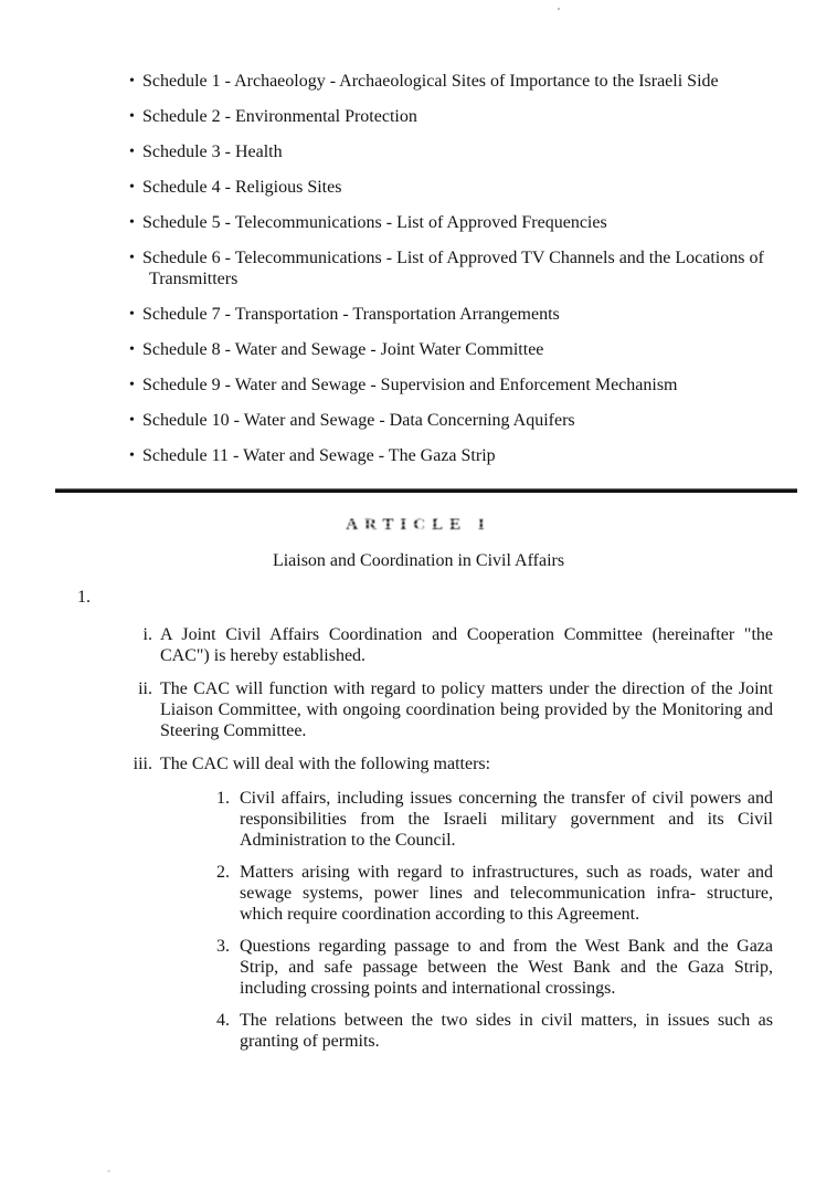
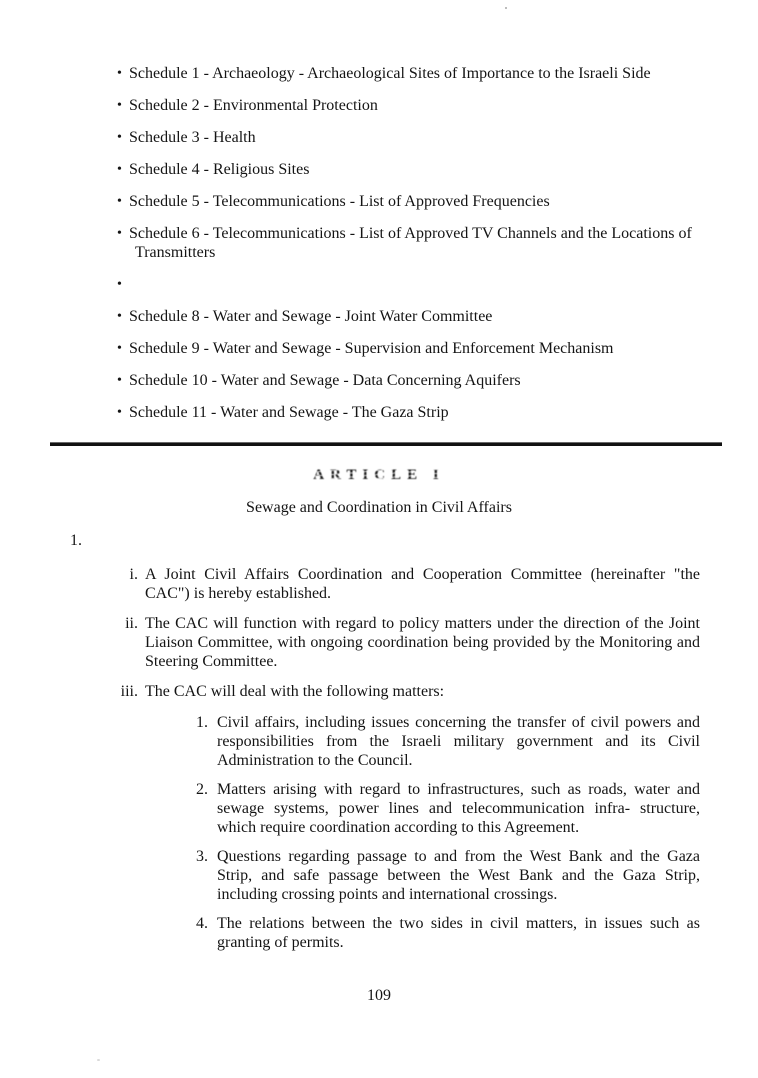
  •
  Schedule 1 - Archaeology - Archaeological Sites of Importance to the Israeli Side
  •
  Schedule 2 - Environmental Protection
  •
  Schedule 3 - Health
  •
  Schedule 4 - Religious Sites
  •
  Schedule 5 - Telecommunications - List of Approved Frequencies
  •
  Schedule 6 - Telecommunications - List of Approved TV Channels and the Locations of Transmitters
  •
- Schedule 7 - Transportation - Transportation Arrangements
  •
  Schedule 8 - Water and Sewage - Joint Water Committee
  •
  Schedule 9 - Water and Sewage - Supervision and Enforcement Mechanism
  •
  Schedule 10 - Water and Sewage - Data Concerning Aquifers
  •
  Schedule 11 - Water and Sewage - The Gaza Strip
  ARTICLE I
- Liaison and Coordination in Civil Affairs
+ Sewage and Coordination in Civil Affairs
  1.
  i.
  A Joint Civil Affairs Coordination and Cooperation Committee (hereinafter "the CAC") is hereby established.
  ii.
  The CAC will function with regard to policy matters under the direction of the Joint Liaison Committee, with ongoing coordination being provided by the Monitoring and Steering Committee.
  iii.
  The CAC will deal with the following matters:
  1.
  Civil affairs, including issues concerning the transfer of civil powers and responsibilities from the Israeli military government and its Civil Administration to the Council.
  2.
  Matters arising with regard to infrastructures, such as roads, water and sewage systems, power lines and telecommunication infra- structure, which require coordination according to this Agreement.
  3.
  Questions regarding passage to and from the West Bank and the Gaza Strip, and safe passage between the West Bank and the Gaza Strip, including crossing points and international crossings.
  4.
  The relations between the two sides in civil matters, in issues such as granting of permits.
+ 109
